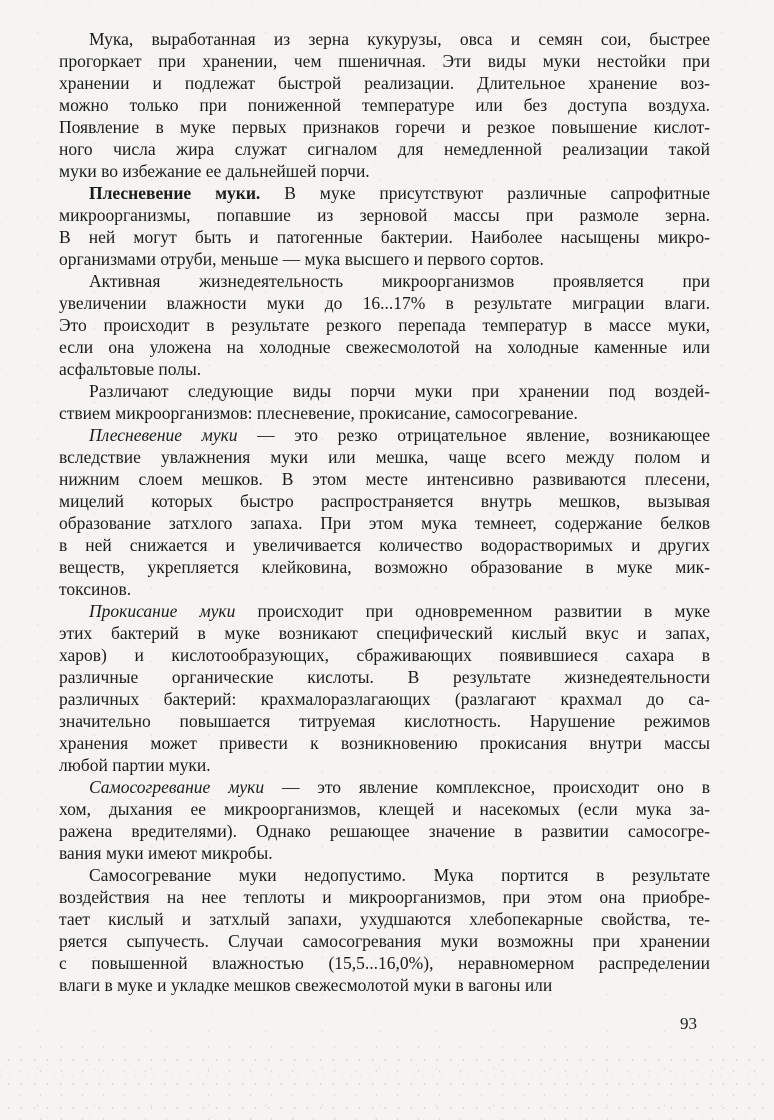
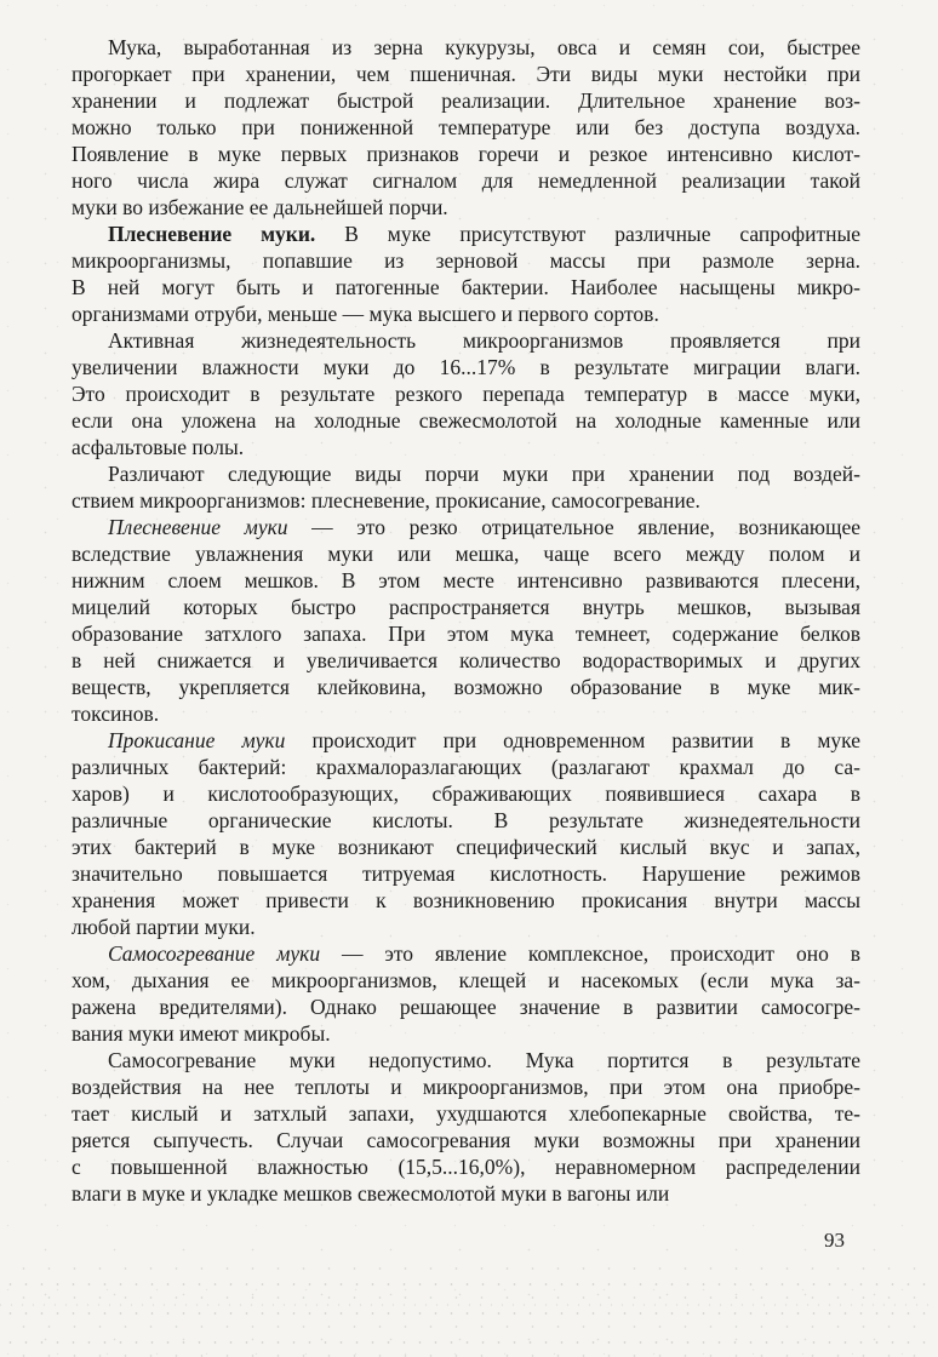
  Мука, выработанная из зерна кукурузы, овса и семян сои, быстрее
  прогоркает при хранении, чем пшеничная. Эти виды муки нестойки при
  хранении и подлежат быстрой реализации. Длительное хранение воз-
  можно только при пониженной температуре или без доступа воздуха.
- Появление в муке первых признаков горечи и резкое повышение кислот-
+ Появление в муке первых признаков горечи и резкое интенсивно кислот-
  ного числа жира служат сигналом для немедленной реализации такой
  муки во избежание ее дальнейшей порчи.
  Плесневение муки. В муке присутствуют различные сапрофитные
  микроорганизмы, попавшие из зерновой массы при размоле зерна.
  В ней могут быть и патогенные бактерии. Наиболее насыщены микро-
  организмами отруби, меньше — мука высшего и первого сортов.
  Активная жизнедеятельность микроорганизмов проявляется при
  увеличении влажности муки до 16...17% в результате миграции влаги.
  Это происходит в результате резкого перепада температур в массе муки,
  если она уложена на холодные свежесмолотой на холодные каменные или
  асфальтовые полы.
  Различают следующие виды порчи муки при хранении под воздей-
  ствием микроорганизмов: плесневение, прокисание, самосогревание.
  Плесневение муки — это резко отрицательное явление, возникающее
  вследствие увлажнения муки или мешка, чаще всего между полом и
  нижним слоем мешков. В этом месте интенсивно развиваются плесени,
  мицелий которых быстро распространяется внутрь мешков, вызывая
  образование затхлого запаха. При этом мука темнеет, содержание белков
  в ней снижается и увеличивается количество водорастворимых и других
  веществ, укрепляется клейковина, возможно образование в муке мик-
  токсинов.
  Прокисание муки происходит при одновременном развитии в муке
- этих бактерий в муке возникают специфический кислый вкус и запах,
+ различных бактерий: крахмалоразлагающих (разлагают крахмал до са-
  харов) и кислотообразующих, сбраживающих появившиеся сахара в
  различные органические кислоты. В результате жизнедеятельности
- различных бактерий: крахмалоразлагающих (разлагают крахмал до са-
+ этих бактерий в муке возникают специфический кислый вкус и запах,
  значительно повышается титруемая кислотность. Нарушение режимов
  хранения может привести к возникновению прокисания внутри массы
  любой партии муки.
  Самосогревание муки — это явление комплексное, происходит оно в
  хом, дыхания ее микроорганизмов, клещей и насекомых (если мука за-
  ражена вредителями). Однако решающее значение в развитии самосогре-
  вания муки имеют микробы.
  Самосогревание муки недопустимо. Мука портится в результате
  воздействия на нее теплоты и микроорганизмов, при этом она приобре-
  тает кислый и затхлый запахи, ухудшаются хлебопекарные свойства, те-
  ряется сыпучесть. Случаи самосогревания муки возможны при хранении
  с повышенной влажностью (15,5...16,0%), неравномерном распределении
  влаги в муке и укладке мешков свежесмолотой муки в вагоны или
  93
